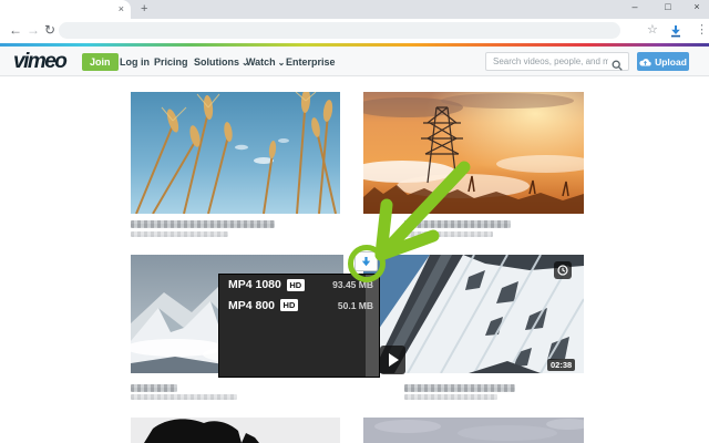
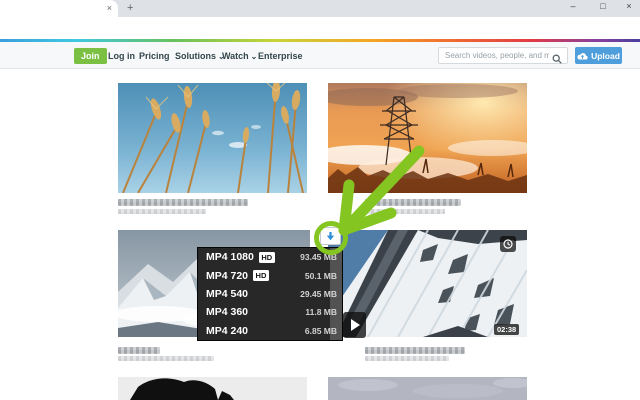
  ×
  +
  –
  □
  ×
- ←
- →
- ↻
- ☆
- ⋮
- vimeo
  Join
  Log in
  Pricing
  Solutions ⌄
  Watch ⌄
  Enterprise
  Search videos, people, and m
  Upload
  02:38
  MP4 1080
  HD
  93.45 MB
- MP4 800
+ MP4 720
  HD
  50.1 MB
+ MP4 540
+ 29.45 MB
+ MP4 360
+ 11.8 MB
+ MP4 240
+ 6.85 MB
